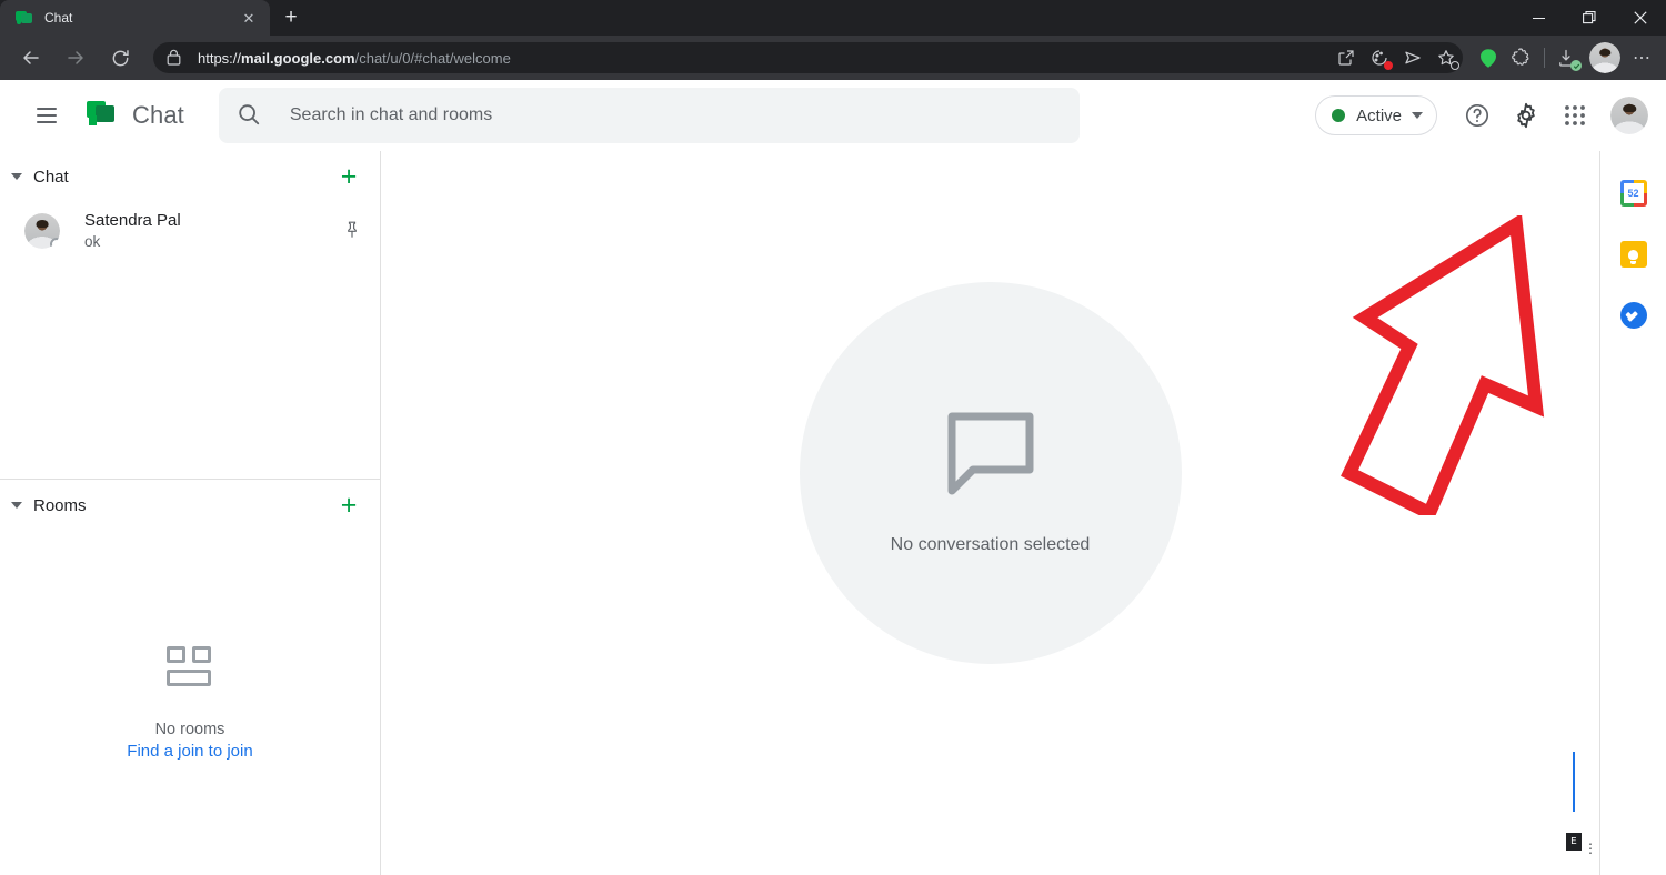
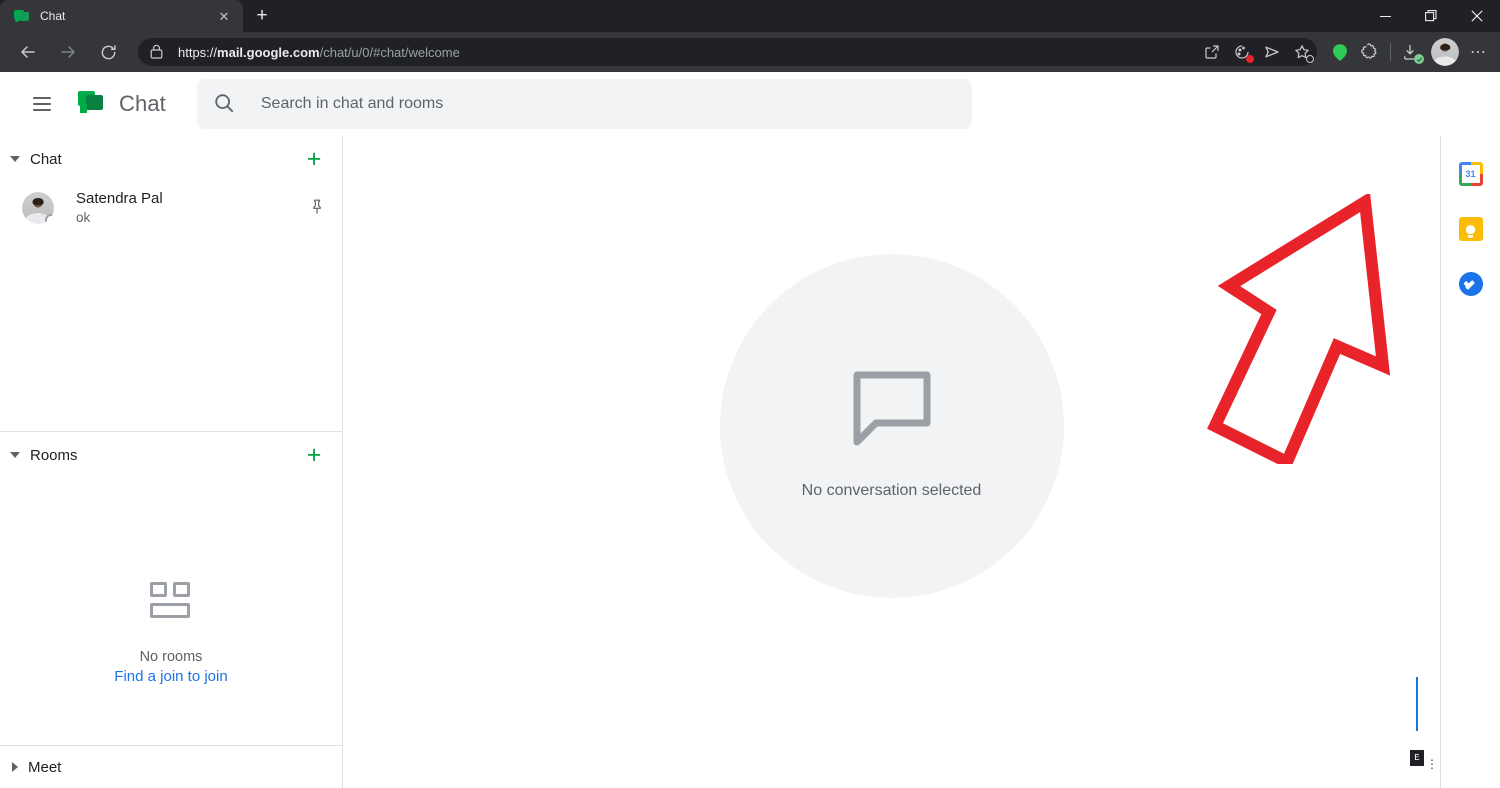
  Chat
  ✕
  +
  https://mail.google.com/chat/u/0/#chat/welcome
  ⋯
  Chat
  Search in chat and rooms
- Active
  Chat
  +
  Satendra Pal
  ok
  Rooms
  +
  No rooms
  Find a join to join
+ Meet
  No conversation selected
  E
  ⋮
- 52
+ 31
